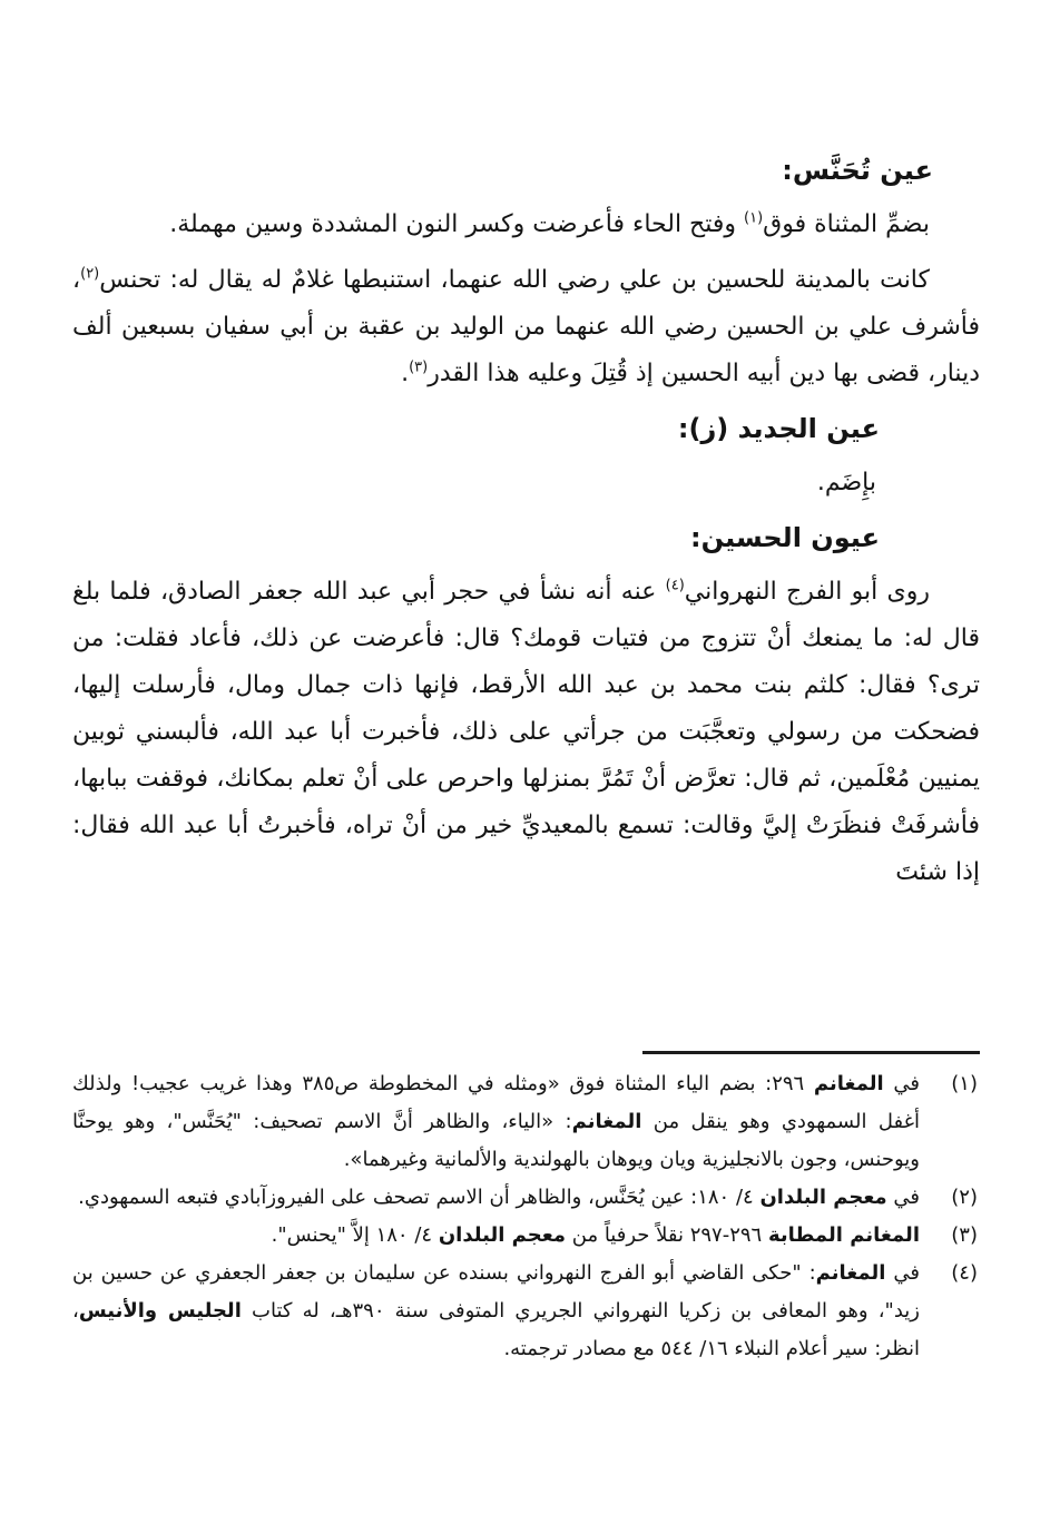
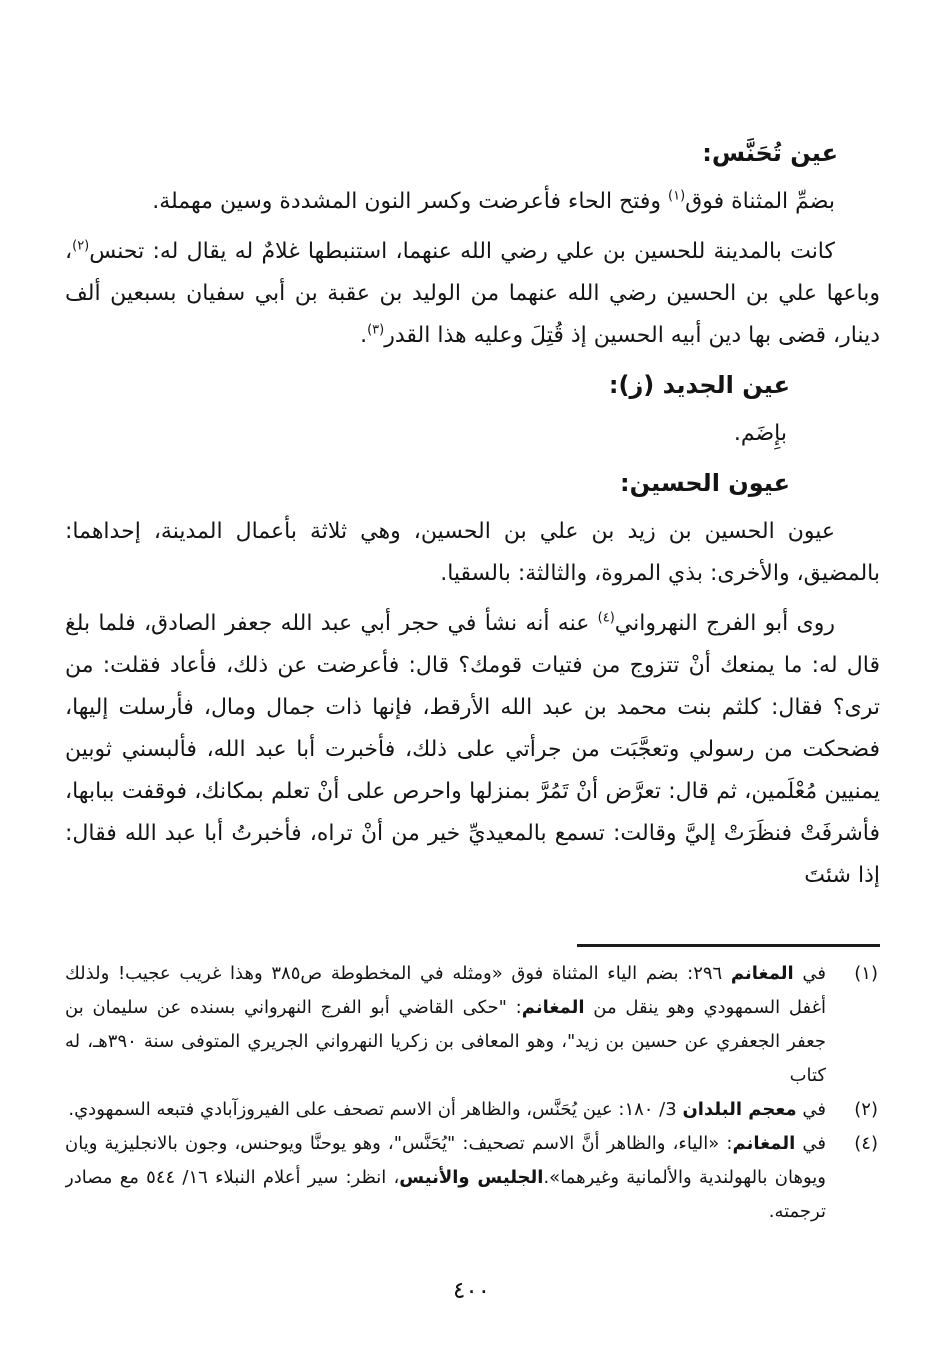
  عين تُحَنَّس:
  بضمِّ المثناة فوق(١) وفتح الحاء فأعرضت وكسر النون المشددة وسين مهملة.
- كانت بالمدينة للحسين بن علي رضي الله عنهما، استنبطها غلامٌ له يقال له: تحنس(٢)، فأشرف علي بن الحسين رضي الله عنهما من الوليد بن عقبة بن أبي سفيان بسبعين ألف دينار، قضى بها دين أبيه الحسين إذ قُتِلَ وعليه هذا القدر(٣).
+ كانت بالمدينة للحسين بن علي رضي الله عنهما، استنبطها غلامٌ له يقال له: تحنس(٢)، وباعها علي بن الحسين رضي الله عنهما من الوليد بن عقبة بن أبي سفيان بسبعين ألف دينار، قضى بها دين أبيه الحسين إذ قُتِلَ وعليه هذا القدر(٣).
  عين الجديد (ز):
  بإِضَم.
  عيون الحسين:
+ عيون الحسين بن زيد بن علي بن الحسين، وهي ثلاثة بأعمال المدينة، إحداهما: بالمضيق، والأخرى: بذي المروة، والثالثة: بالسقيا.
  روى أبو الفرج النهرواني(٤) عنه أنه نشأ في حجر أبي عبد الله جعفر الصادق، فلما بلغ قال له: ما يمنعك أنْ تتزوج من فتيات قومك؟ قال: فأعرضت عن ذلك، فأعاد فقلت: من ترى؟ فقال: كلثم بنت محمد بن عبد الله الأرقط، فإنها ذات جمال ومال، فأرسلت إليها، فضحكت من رسولي وتعجَّبَت من جرأتي على ذلك، فأخبرت أبا عبد الله، فألبسني ثوبين يمنيين مُعْلَمين، ثم قال: تعرَّض أنْ تَمُرَّ بمنزلها واحرص على أنْ تعلم بمكانك، فوقفت ببابها، فأشرفَتْ فنظَرَتْ إليَّ وقالت: تسمع بالمعيديِّ خير من أنْ تراه، فأخبرتُ أبا عبد الله فقال: إذا شئتَ
  (١)
- في المغانم ٢٩٦: بضم الياء المثناة فوق «ومثله في المخطوطة ص٣٨٥ وهذا غريب عجيب! ولذلك أغفل السمهودي وهو ينقل من المغانم: «الياء، والظاهر أنَّ الاسم تصحيف: "يُحَنَّس"، وهو يوحنَّا ويوحنس، وجون بالانجليزية ويان ويوهان بالهولندية والألمانية وغيرهما».
+ في المغانم ٢٩٦: بضم الياء المثناة فوق «ومثله في المخطوطة ص٣٨٥ وهذا غريب عجيب! ولذلك أغفل السمهودي وهو ينقل من المغانم: "حكى القاضي أبو الفرج النهرواني بسنده عن سليمان بن جعفر الجعفري عن حسين بن زيد"، وهو المعافى بن زكريا النهرواني الجريري المتوفى سنة ٣٩٠هـ، له كتاب
  (٢)
- في معجم البلدان ٤/ ١٨٠: عين يُحَنَّس، والظاهر أن الاسم تصحف على الفيروزآبادي فتبعه السمهودي.
+ في معجم البلدان 3/ ١٨٠: عين يُحَنَّس، والظاهر أن الاسم تصحف على الفيروزآبادي فتبعه السمهودي.
- (٣)
- المغانم المطابة ٢٩٦-٢٩٧ نقلاً حرفياً من معجم البلدان ٤/ ١٨٠ إلاَّ "يحنس".
  (٤)
- في المغانم: "حكى القاضي أبو الفرج النهرواني بسنده عن سليمان بن جعفر الجعفري عن حسين بن زيد"، وهو المعافى بن زكريا النهرواني الجريري المتوفى سنة ٣٩٠هـ، له كتاب الجليس والأنيس، انظر: سير أعلام النبلاء ١٦/ ٥٤٤ مع مصادر ترجمته.
+ في المغانم: «الياء، والظاهر أنَّ الاسم تصحيف: "يُحَنَّس"، وهو يوحنَّا ويوحنس، وجون بالانجليزية ويان ويوهان بالهولندية والألمانية وغيرهما».الجليس والأنيس، انظر: سير أعلام النبلاء ١٦/ ٥٤٤ مع مصادر ترجمته.
+ ٤٠٠
